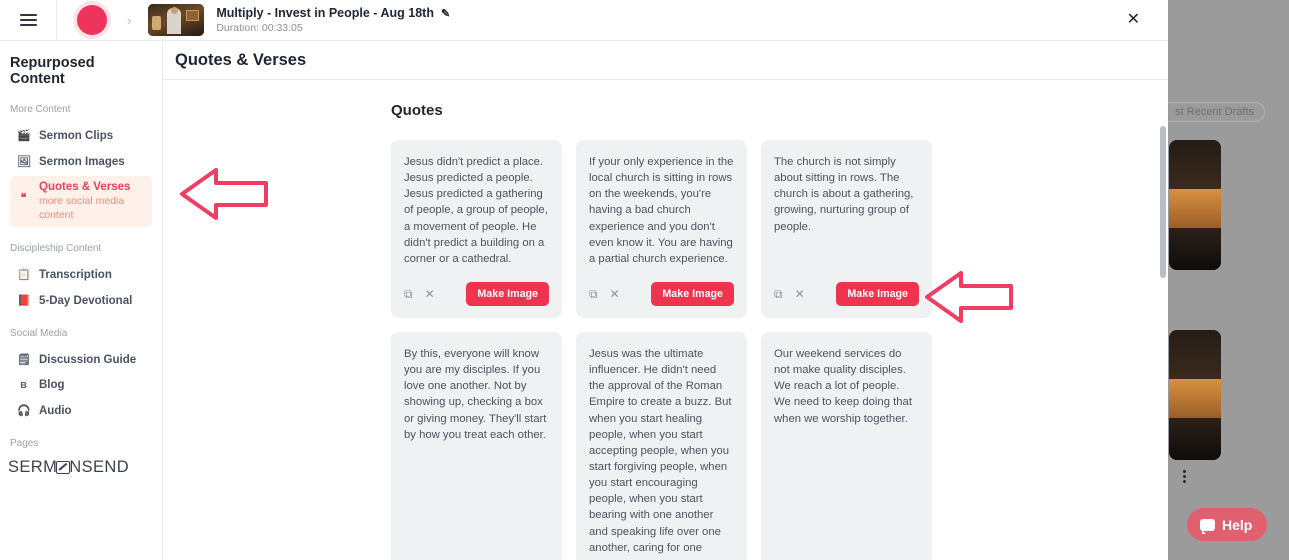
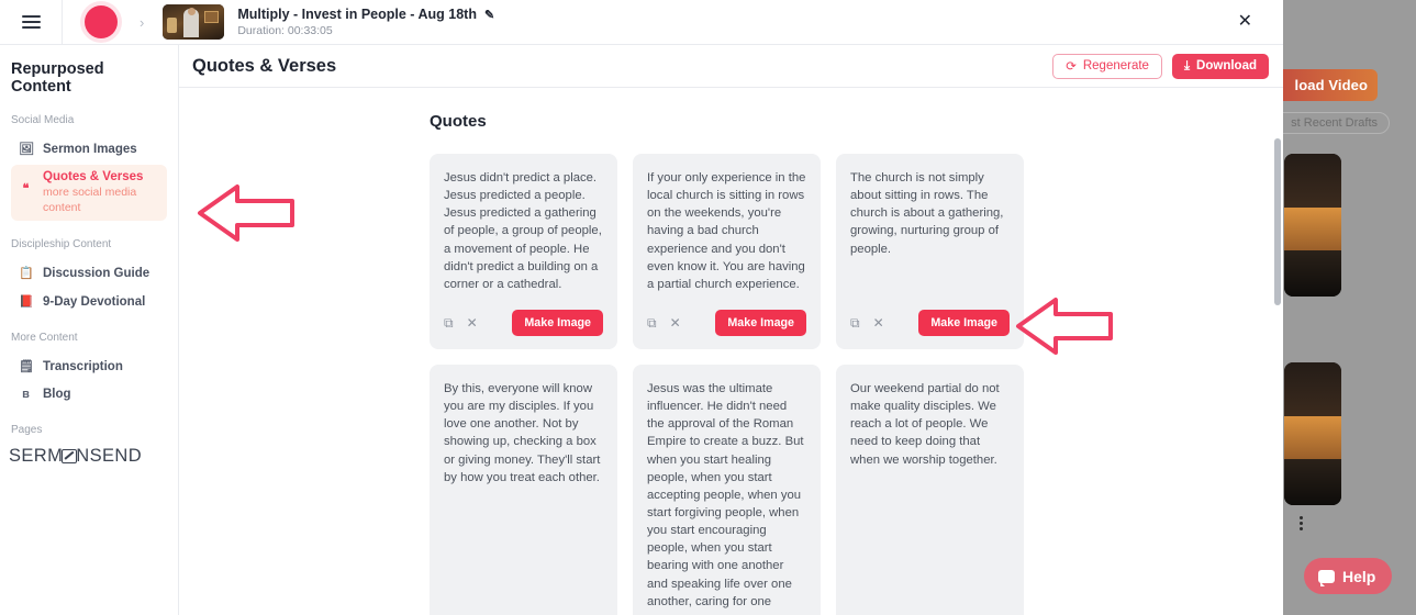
+ load Video
  st Recent Drafts
  Help
  ›
  Multiply - Invest in People - Aug 18th
  ✎
  Duration: 00:33:05
  ✕
  Repurposed Content
- More Content
+ Social Media
- 🎬
- Sermon Clips
  🖼
  Sermon Images
  ❝
  Quotes & Verses
  more social media content
  Discipleship Content
  📋
- Transcription
+ Discussion Guide
  📕
- 5-Day Devotional
+ 9-Day Devotional
- Social Media
+ More Content
  🗒
- Discussion Guide
+ Transcription
  ʙ
  Blog
- 🎧
- Audio
  Pages
  SERM
  NSEND
  Quotes & Verses
+ ⟳
+ Regenerate
+ ⤓
+ Download
  Quotes
  Jesus didn't predict a place. Jesus predicted a people. Jesus predicted a gathering of people, a group of people, a movement of people. He didn't predict a building on a corner or a cathedral.
  ⧉
  ✕
  Make Image
  If your only experience in the local church is sitting in rows on the weekends, you're having a bad church experience and you don't even know it. You are having a partial church experience.
  ⧉
  ✕
  Make Image
  The church is not simply about sitting in rows. The church is about a gathering, growing, nurturing group of people.
  ⧉
  ✕
  Make Image
  By this, everyone will know you are my disciples. If you love one another. Not by showing up, checking a box or giving money. They'll start by how you treat each other.
  Jesus was the ultimate influencer. He didn't need the approval of the Roman Empire to create a buzz. But when you start healing people, when you start accepting people, when you start forgiving people, when you start encouraging people, when you start bearing with one another and speaking life over one another, caring for one
- Our weekend services do not make quality disciples. We reach a lot of people. We need to keep doing that when we worship together.
+ Our weekend partial do not make quality disciples. We reach a lot of people. We need to keep doing that when we worship together.
